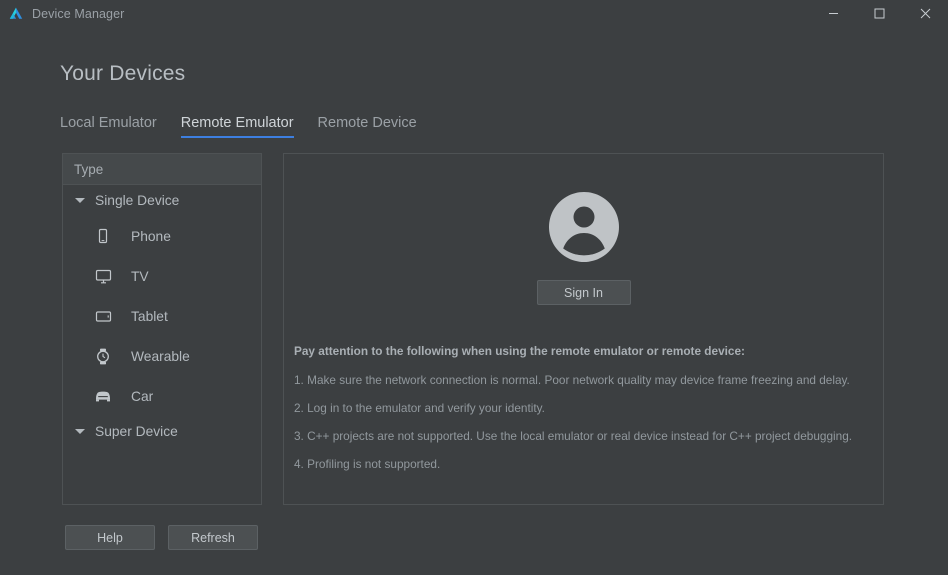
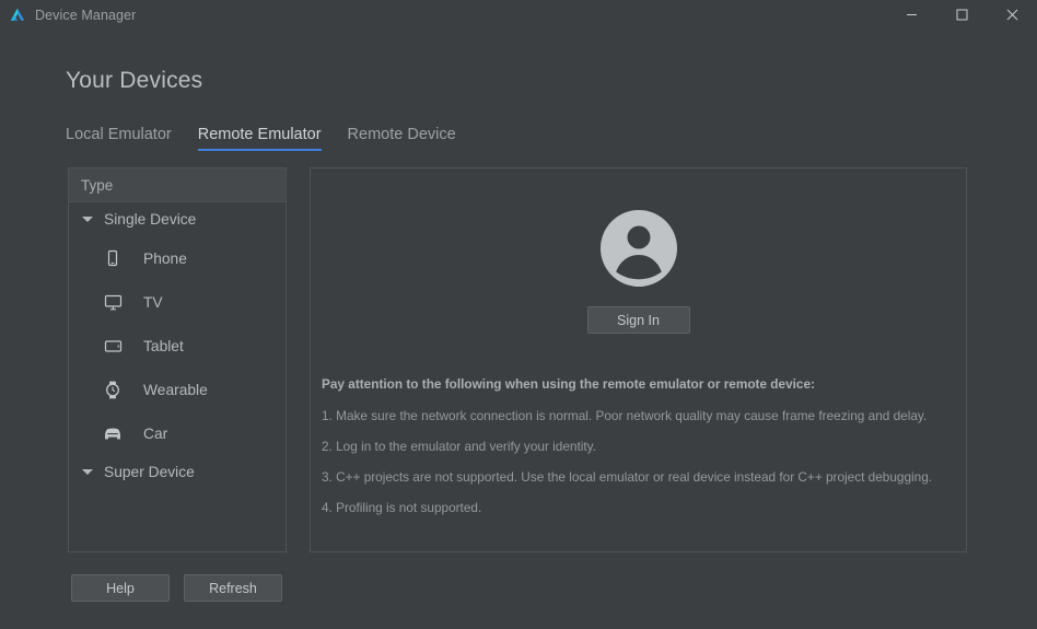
  Device Manager
  Your Devices
  Local Emulator
  Remote Emulator
  Remote Device
  Type
  Single Device
  Phone
  TV
  Tablet
  Wearable
  Car
  Super Device
  Sign In
  Pay attention to the following when using the remote emulator or remote device:
- 1. Make sure the network connection is normal. Poor network quality may device frame freezing and delay.
+ 1. Make sure the network connection is normal. Poor network quality may cause frame freezing and delay.
  2. Log in to the emulator and verify your identity.
  3. C++ projects are not supported. Use the local emulator or real device instead for C++ project debugging.
  4. Profiling is not supported.
  Help
  Refresh
